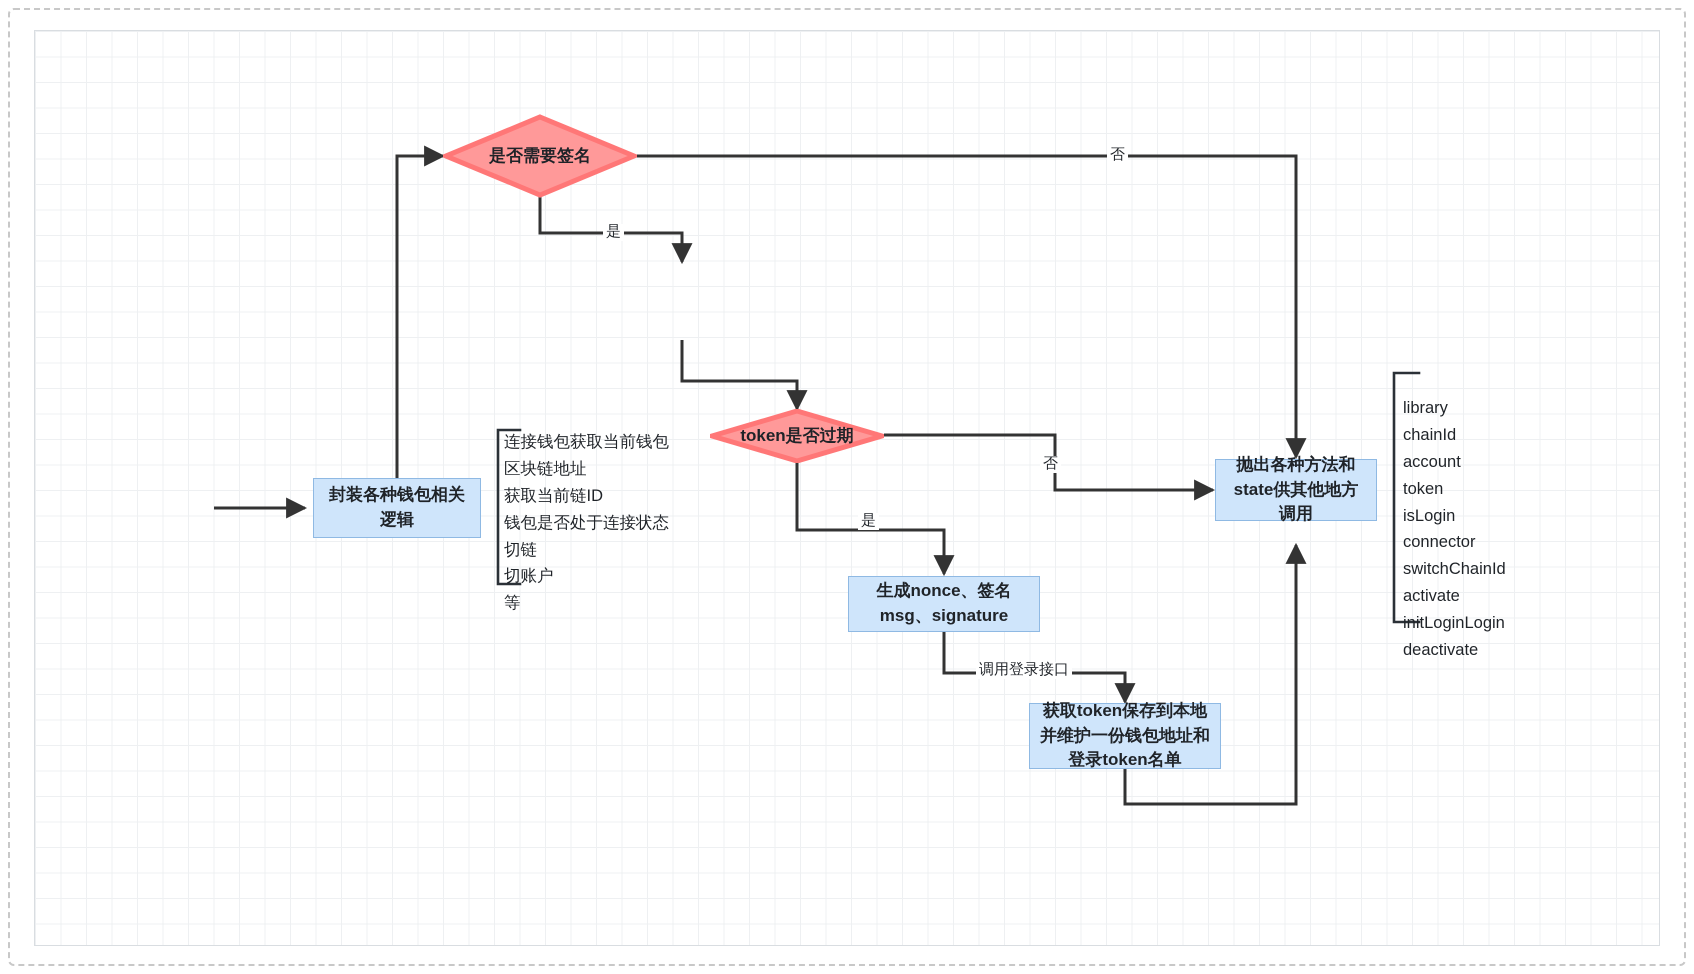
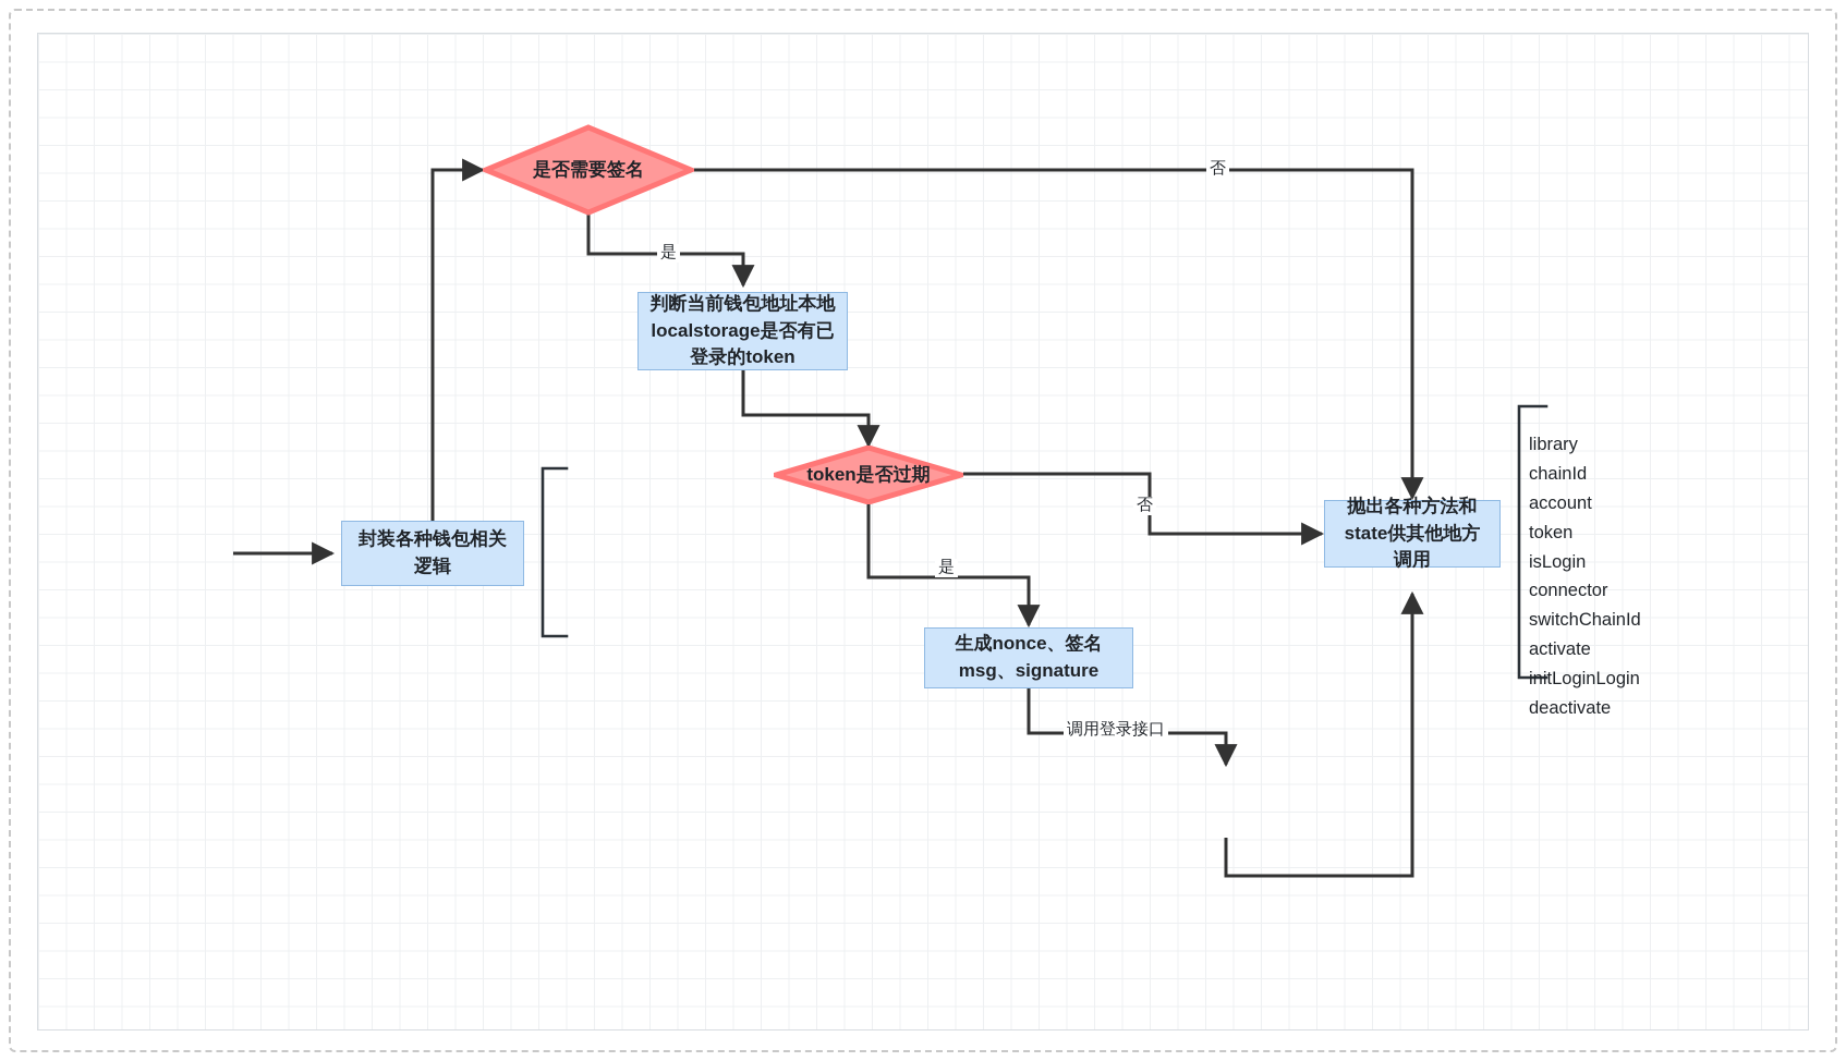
  封装各种钱包相关
  逻辑
  是否需要签名
+ 判断当前钱包地址本地
+ localstorage是否有已
+ 登录的token
  token是否过期
  生成nonce、签名
  msg、signature
- 获取token保存到本地
- 并维护一份钱包地址和
- 登录token名单
  抛出各种方法和
  state供其他地方
  调用
- 连接钱包获取当前钱包
- 区块链地址
- 获取当前链ID
- 钱包是否处于连接状态
- 切链
- 切账户
- 等
  library
  chainId
  account
  token
  isLogin
  connector
  switchChainId
  activate
  initLoginLogin
  deactivate
  否
  是
  否
  是
  调用登录接口
